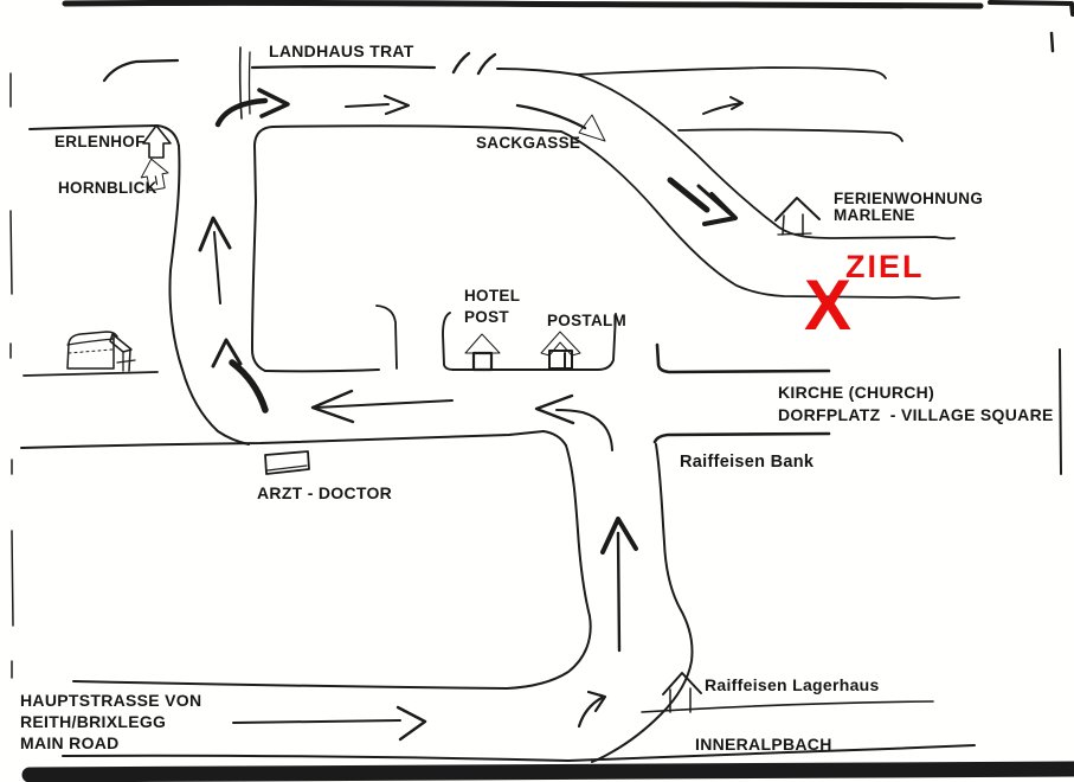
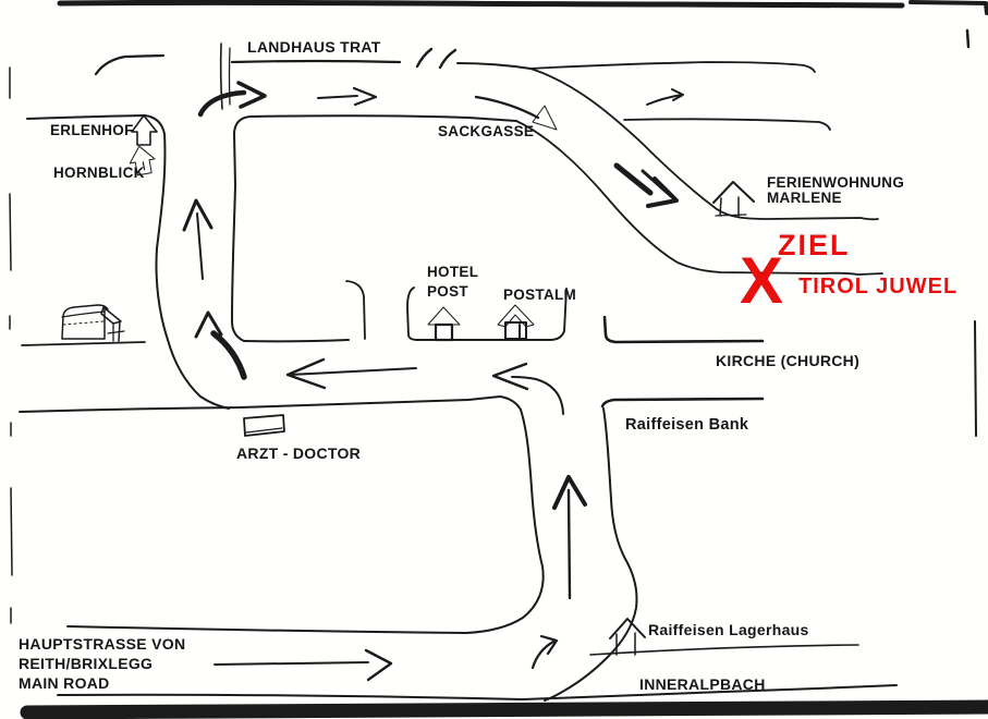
  LANDHAUS TRAT
  ERLENHOF
  HORNBLICK
  SACKGASSE
  FERIENWOHNUNG
  MARLENE
  ZIEL
  X
+ TIROL JUWEL
  HOTEL
  POST
  POSTALM
  KIRCHE (CHURCH)
- DORFPLATZ - VILLAGE SQUARE
  Raiffeisen Bank
  ARZT - DOCTOR
  HAUPTSTRASSE VON
  REITH/BRIXLEGG
  MAIN ROAD
  Raiffeisen Lagerhaus
  INNERALPBACH
